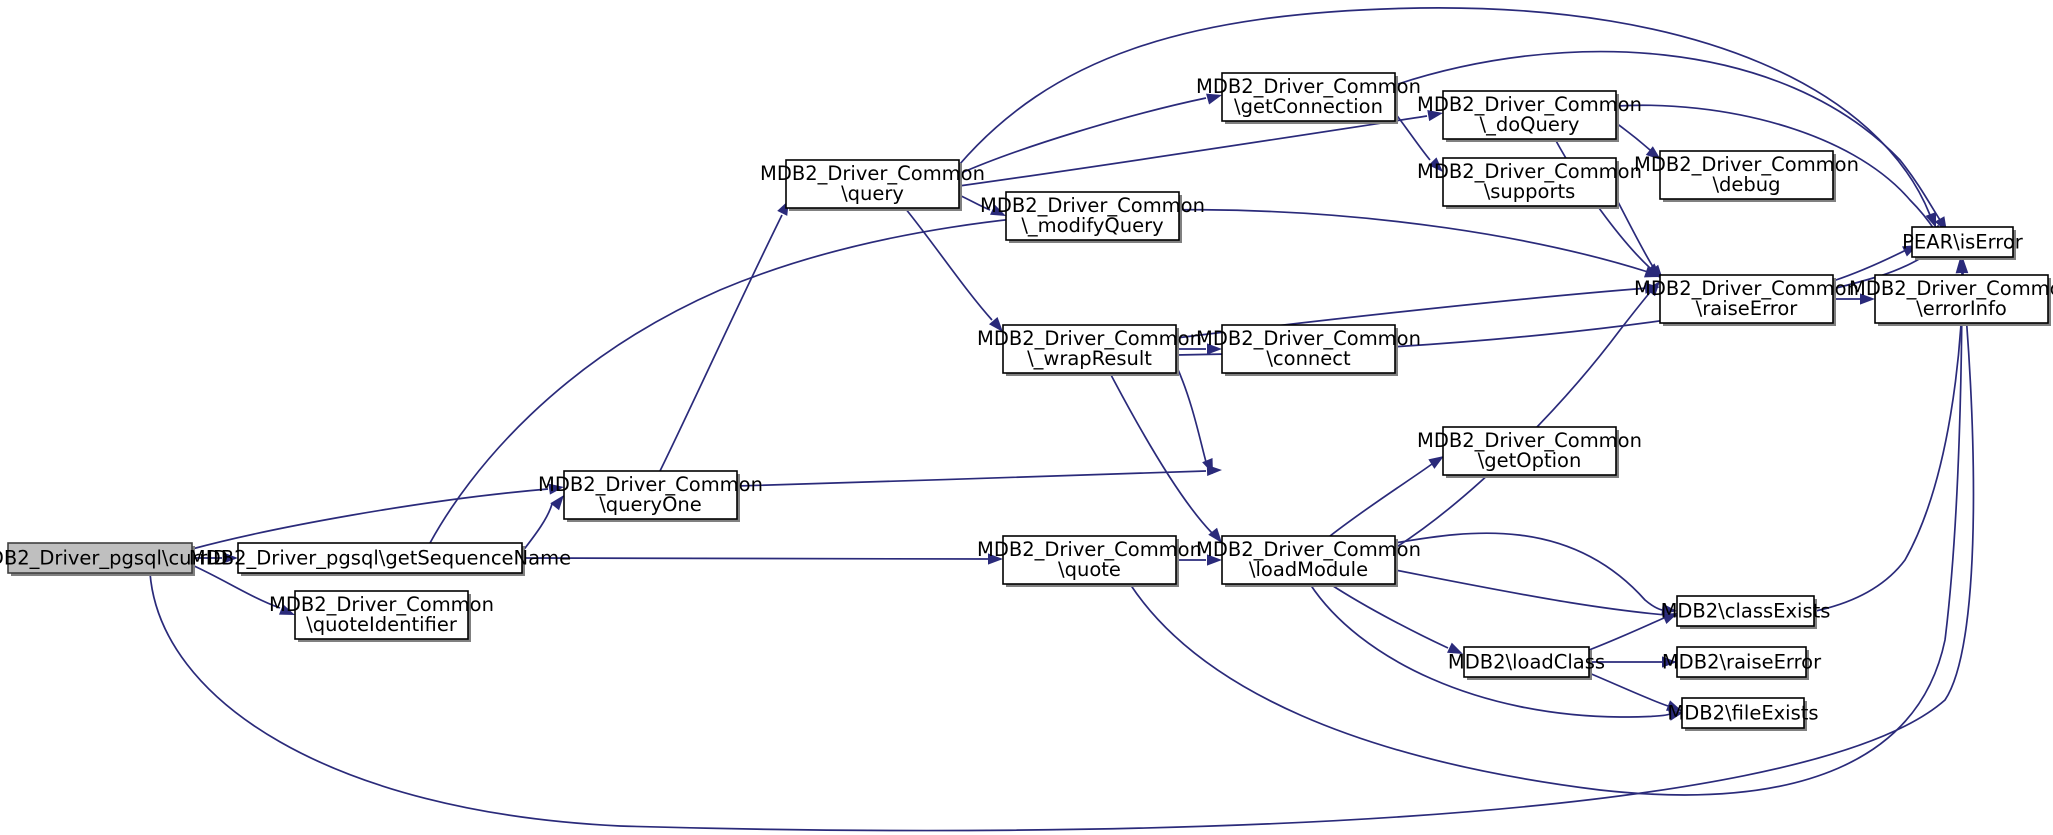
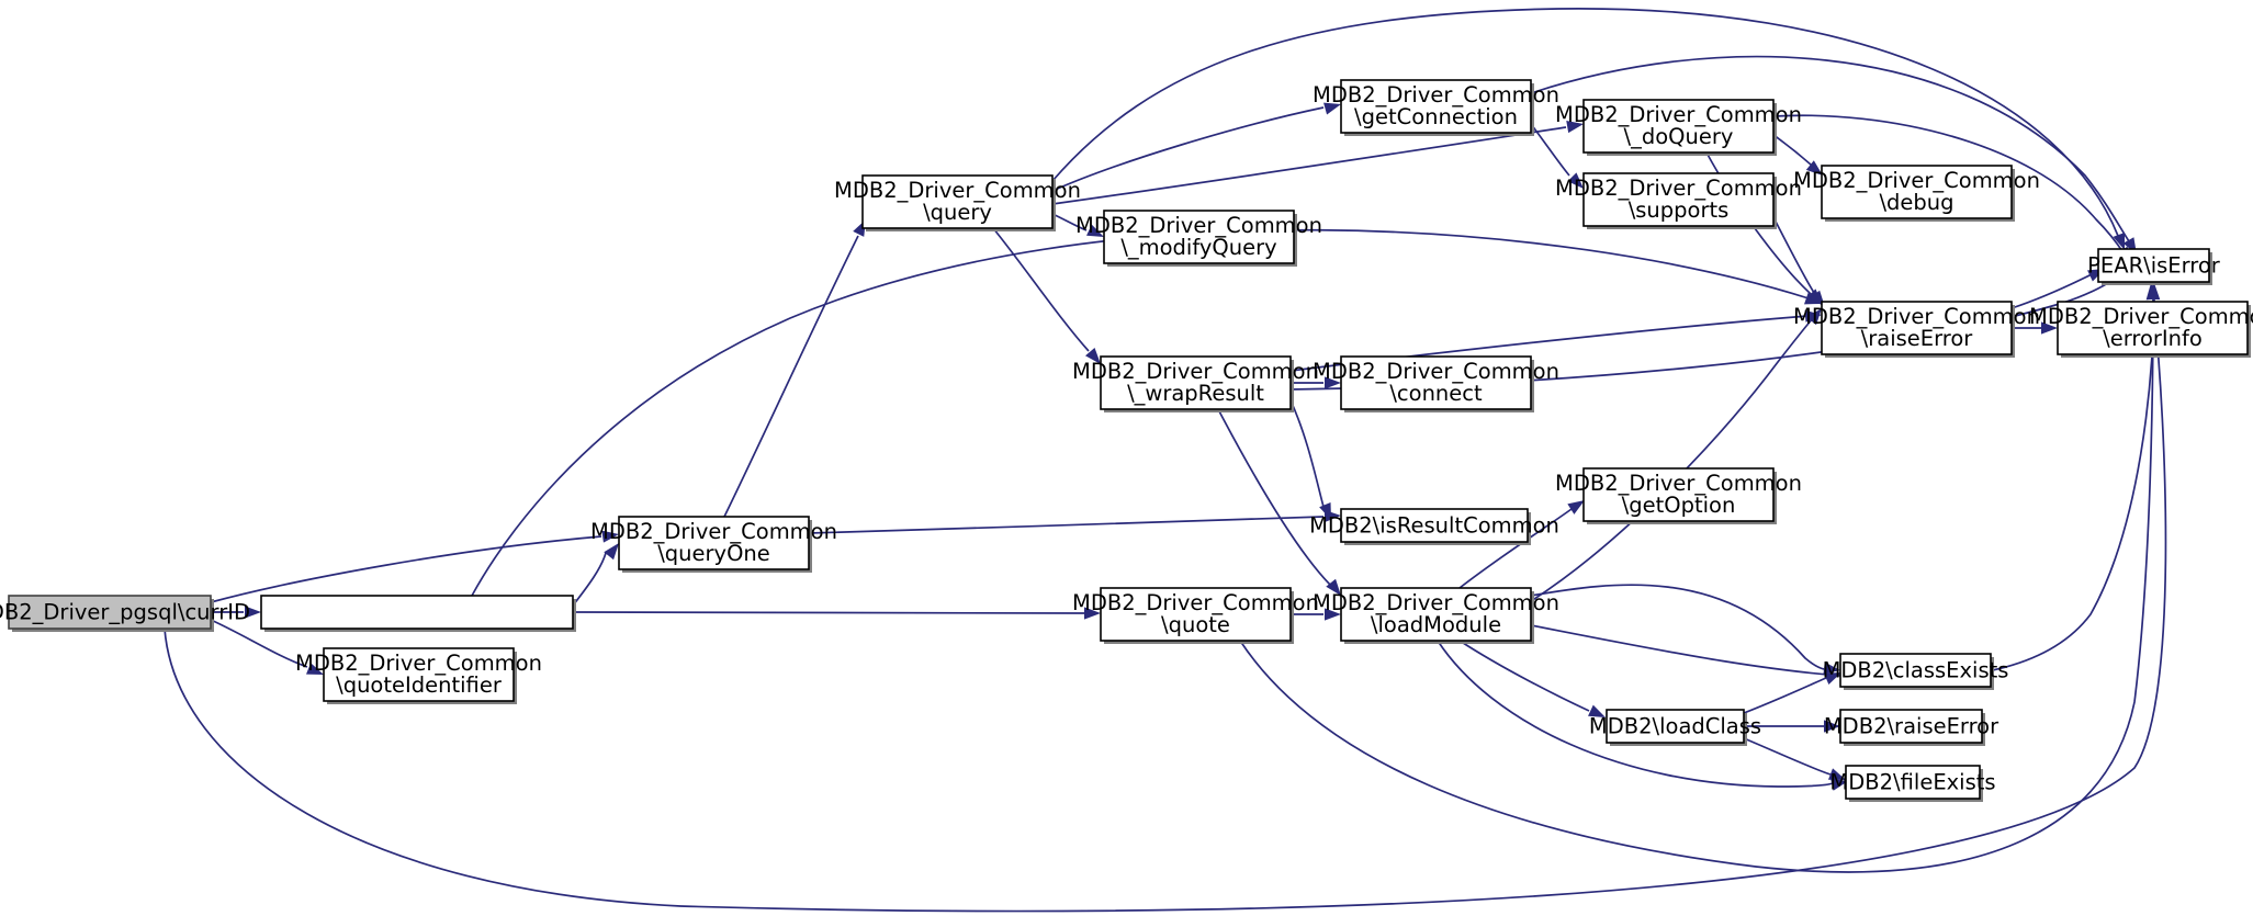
  B2_Driver_pgsql\currID
- MDB2_Driver_pgsql\getSequenceName
  MDB2_Driver_Common
  \quoteIdentifier
  MDB2_Driver_Common
  \queryOne
  MDB2_Driver_Common
  \query
  MDB2_Driver_Common
  \_modifyQuery
  MDB2_Driver_Common
  \getConnection
  MDB2_Driver_Common
  \_doQuery
  MDB2_Driver_Common
  \supports
  MDB2_Driver_Common
  \debug
  PEAR\isError
  MDB2_Driver_Common
  \raiseError
  MDB2_Driver_Comm
  \errorInfo
  MDB2_Driver_Common
  \_wrapResult
  MDB2_Driver_Common
  \connect
  MDB2_Driver_Common
  \getOption
+ MDB2\isResultCommon
  MDB2_Driver_Common
  \quote
  MDB2_Driver_Common
  \loadModule
  MDB2\classExists
  MDB2\loadClass
  MDB2\raiseError
  MDB2\fileExists
